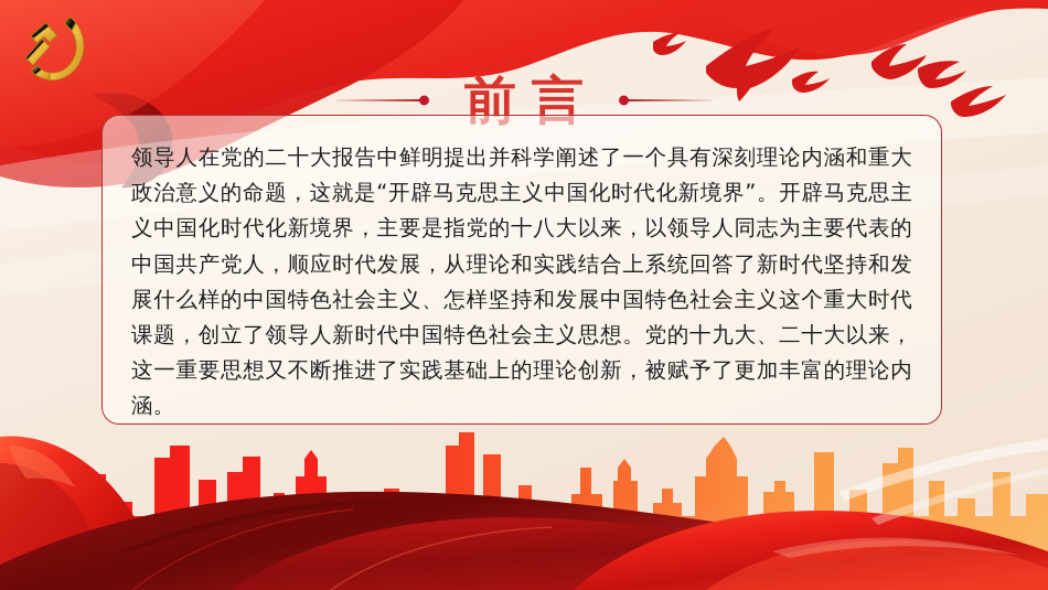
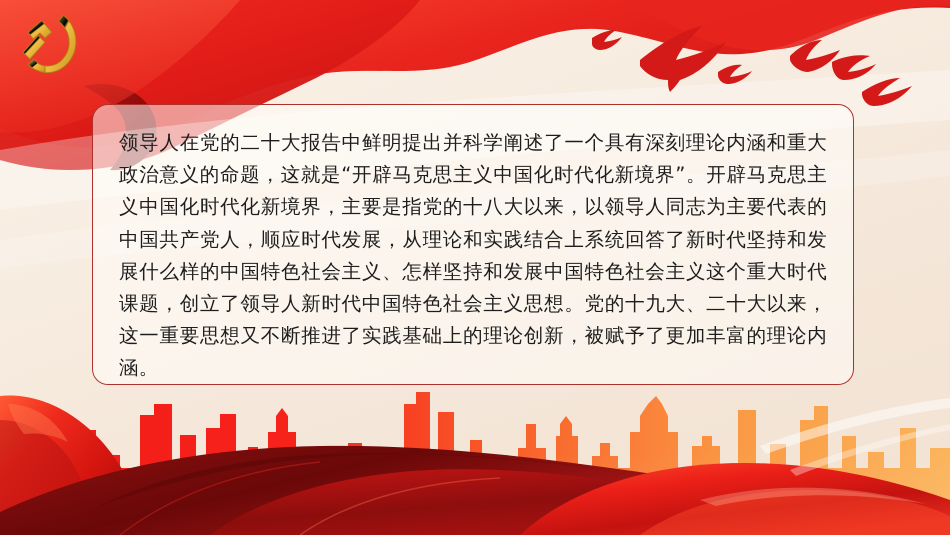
- 前言
  领导人在党的二十大报告中鲜明提出并科学阐述了一个具有深刻理论内涵和重大政治意义的命题，这就是“开辟马克思主义中国化时代化新境界”。开辟马克思主义中国化时代化新境界，主要是指党的十八大以来，以领导人同志为主要代表的中国共产党人，顺应时代发展，从理论和实践结合上系统回答了新时代坚持和发展什么样的中国特色社会主义、怎样坚持和发展中国特色社会主义这个重大时代课题，创立了领导人新时代中国特色社会主义思想。党的十九大、二十大以来，这一重要思想又不断推进了实践基础上的理论创新，被赋予了更加丰富的理论内涵。
